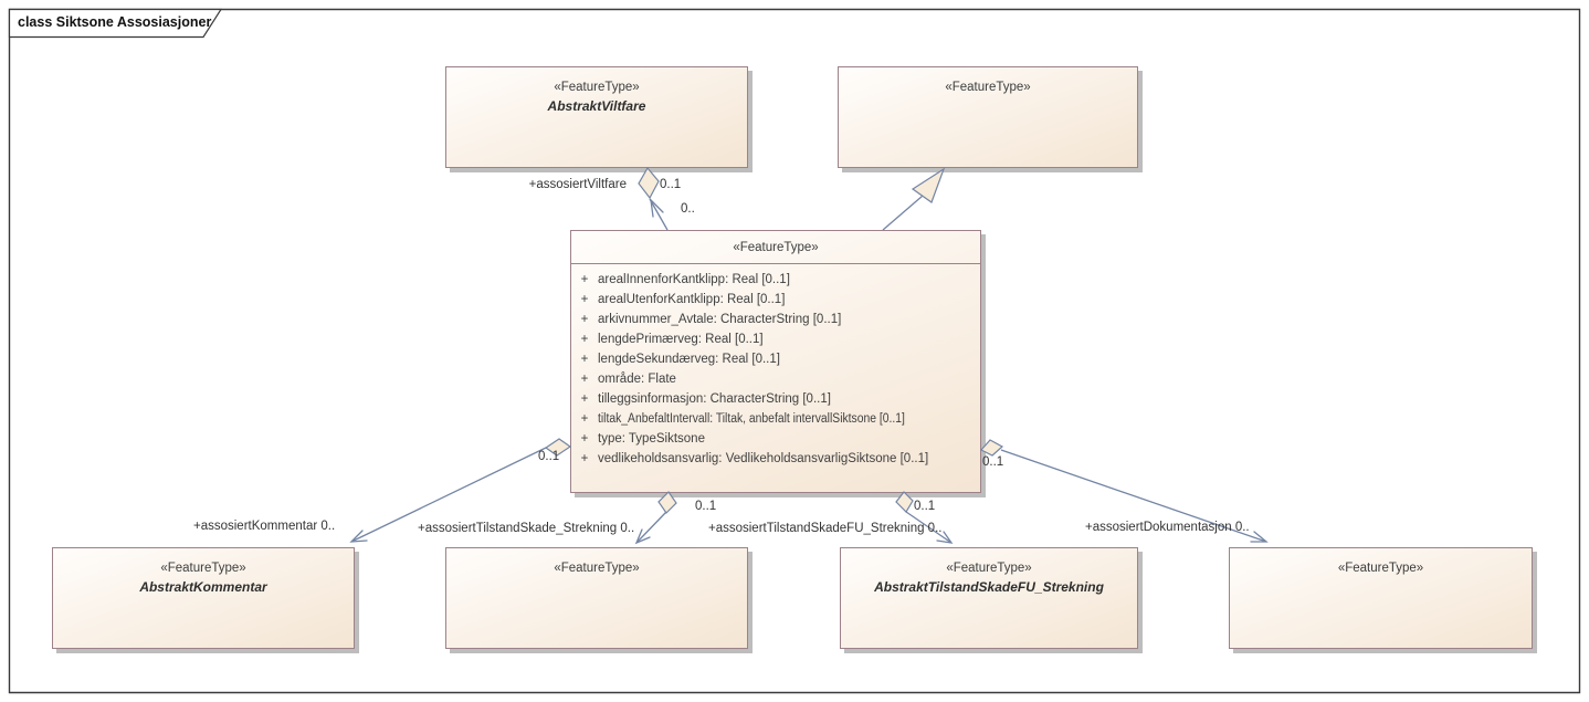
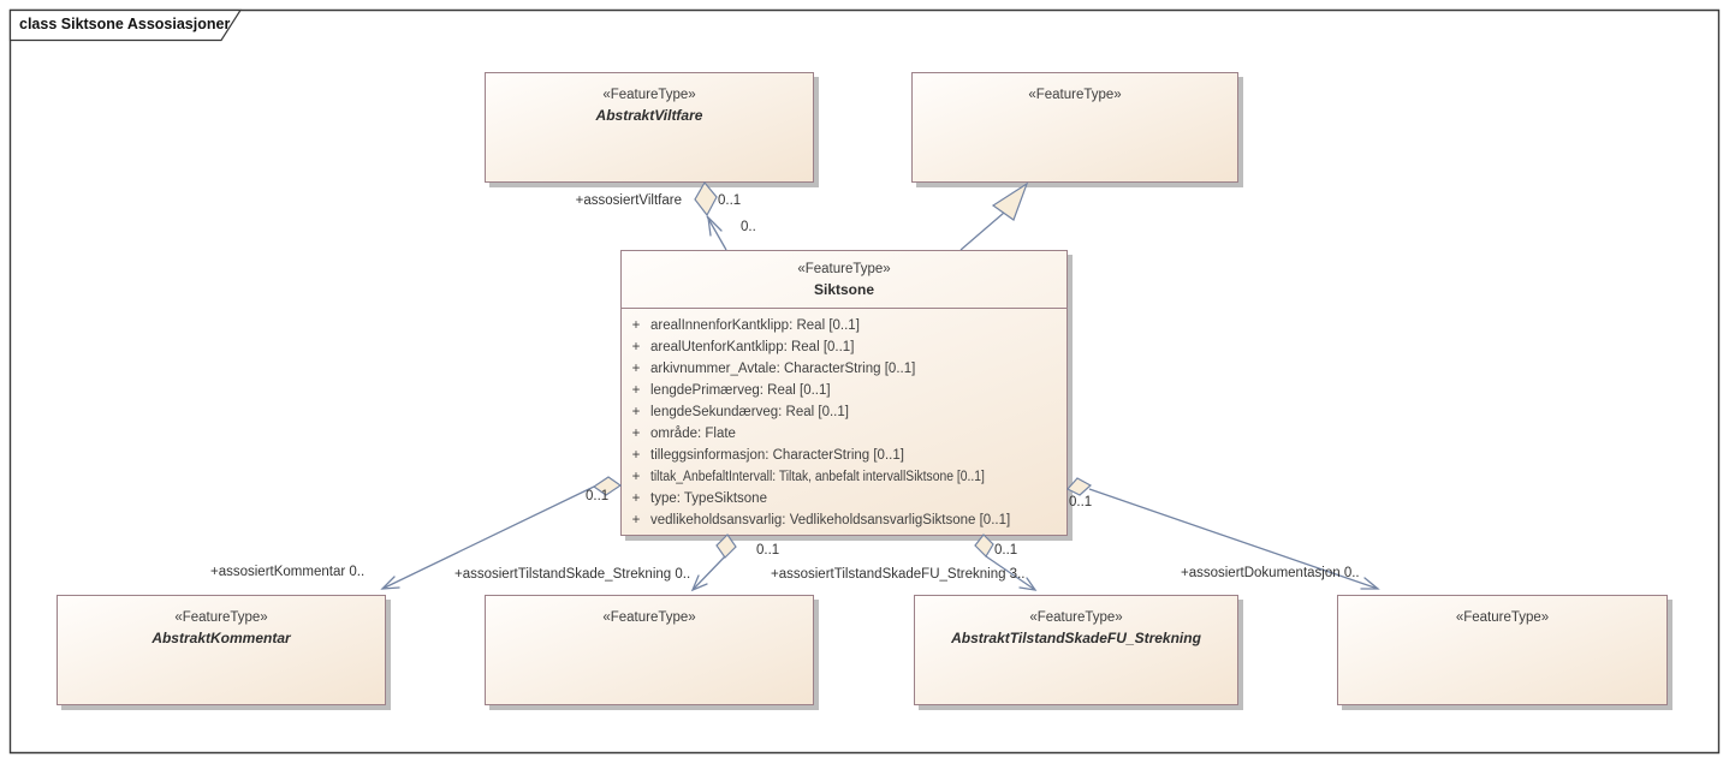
  «FeatureType»
  AbstraktViltfare
  «FeatureType»
  «FeatureType»
+ Siktsone
  +
  arealInnenforKantklipp: Real [0..1]
  +
  arealUtenforKantklipp: Real [0..1]
  +
  arkivnummer_Avtale: CharacterString [0..1]
  +
  lengdePrimærveg: Real [0..1]
  +
  lengdeSekundærveg: Real [0..1]
  +
  område: Flate
  +
  tilleggsinformasjon: CharacterString [0..1]
  +
  tiltak_AnbefaltIntervall: Tiltak, anbefalt intervallSiktsone [0..1]
  +
  type: TypeSiktsone
  +
  vedlikeholdsansvarlig: VedlikeholdsansvarligSiktsone [0..1]
  «FeatureType»
  AbstraktKommentar
  «FeatureType»
  «FeatureType»
  AbstraktTilstandSkadeFU_Strekning
  «FeatureType»
  class Siktsone Assosiasjoner
  +assosiertViltfare
  0..1
  0..
  +assosiertKommentar 0..
  0..1
  +assosiertTilstandSkade_Strekning 0..
  0..1
- +assosiertTilstandSkadeFU_Strekning 0..
+ +assosiertTilstandSkadeFU_Strekning 3..
  0..1
  +assosiertDokumentasjon 0..
  0..1
